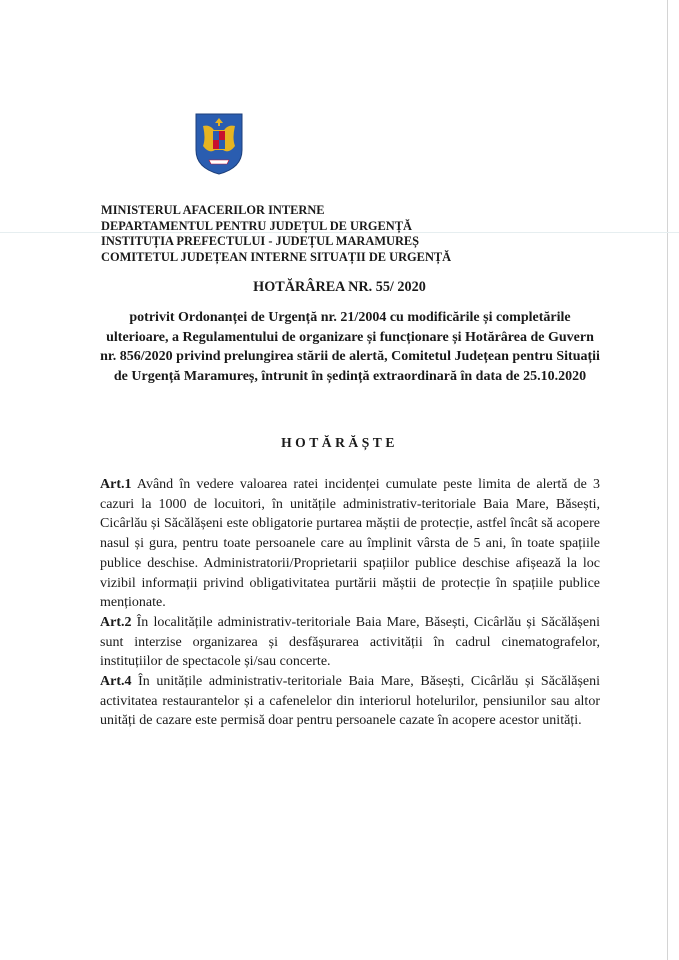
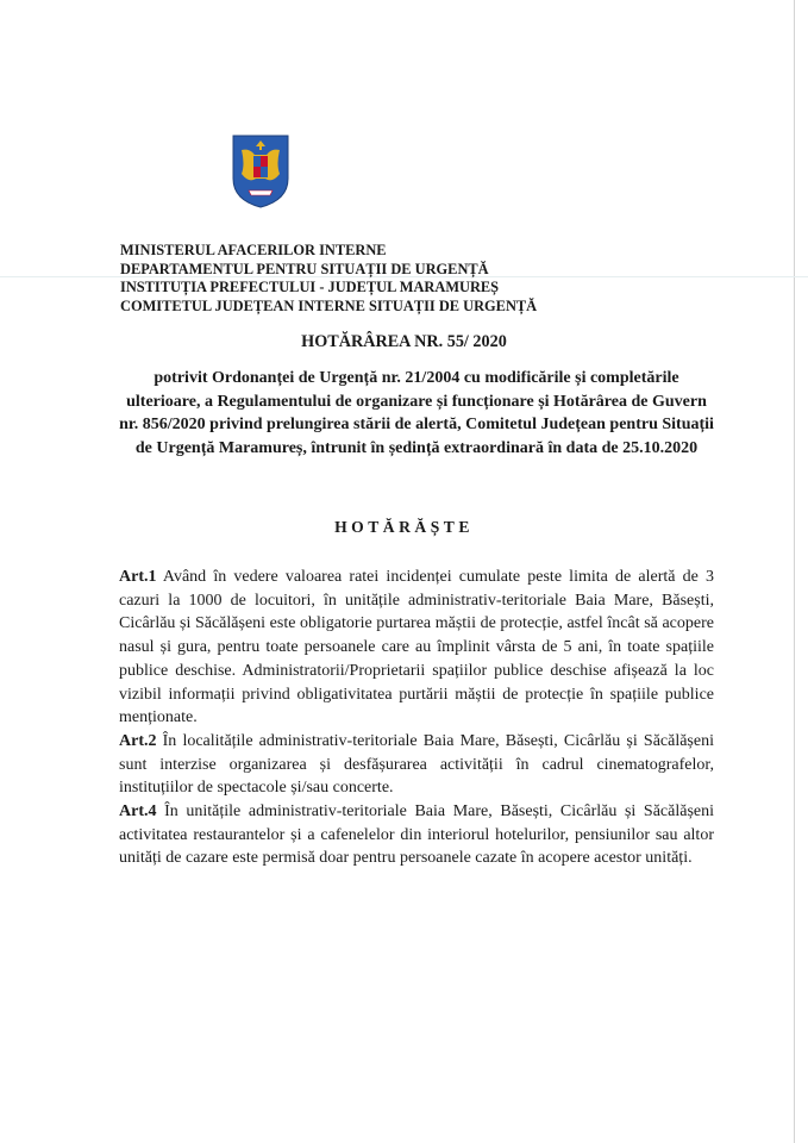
  MINISTERUL AFACERILOR INTERNE
- DEPARTAMENTUL PENTRU JUDEȚUL DE URGENȚĂ
+ DEPARTAMENTUL PENTRU SITUAȚII DE URGENȚĂ
  INSTITUȚIA PREFECTULUI - JUDEȚUL MARAMUREȘ
  COMITETUL JUDEȚEAN INTERNE SITUAȚII DE URGENȚĂ
  HOTĂRÂREA NR. 55/ 2020
  potrivit Ordonanței de Urgență nr. 21/2004 cu modificările și completările ulterioare, a Regulamentului de organizare și funcționare și Hotărârea de Guvern nr. 856/2020 privind prelungirea stării de alertă, Comitetul Județean pentru Situații de Urgență Maramureș, întrunit în ședință extraordinară în data de 25.10.2020
  HOTĂRĂȘTE
  Art.1 Având în vedere valoarea ratei incidenței cumulate peste limita de alertă de 3 cazuri la 1000 de locuitori, în unitățile administrativ-teritoriale Baia Mare, Băsești, Cicârlău și Săcălășeni este obligatorie purtarea măștii de protecție, astfel încât să acopere nasul și gura, pentru toate persoanele care au împlinit vârsta de 5 ani, în toate spațiile publice deschise. Administratorii/Proprietarii spațiilor publice deschise afișează la loc vizibil informații privind obligativitatea purtării măștii de protecție în spațiile publice menționate.
  Art.2 În localitățile administrativ-teritoriale Baia Mare, Băsești, Cicârlău și Săcălășeni sunt interzise organizarea și desfășurarea activității în cadrul cinematografelor, instituțiilor de spectacole și/sau concerte.
  Art.4 În unitățile administrativ-teritoriale Baia Mare, Băsești, Cicârlău și Săcălășeni activitatea restaurantelor și a cafenelelor din interiorul hotelurilor, pensiunilor sau altor unități de cazare este permisă doar pentru persoanele cazate în acopere acestor unități.
